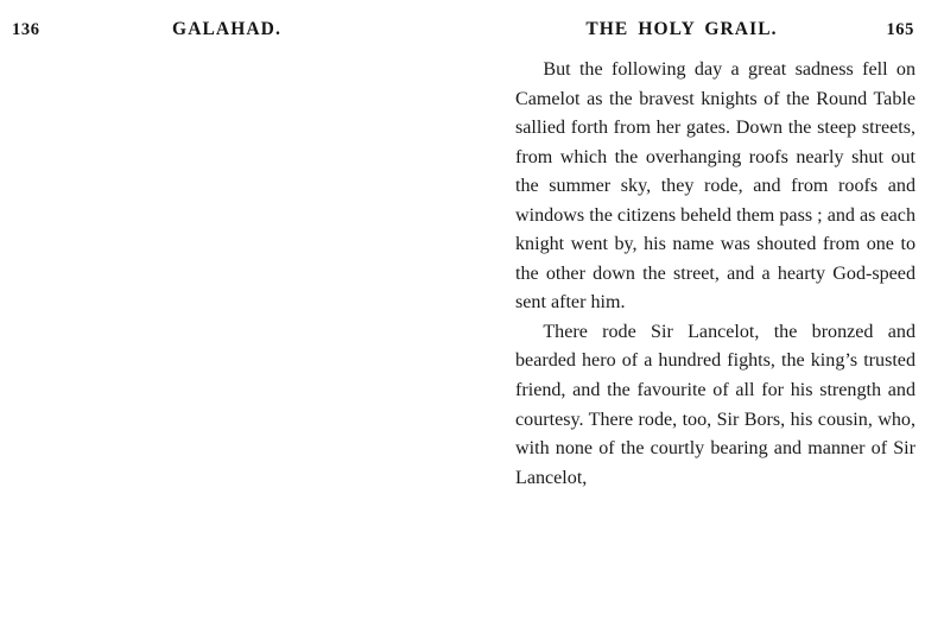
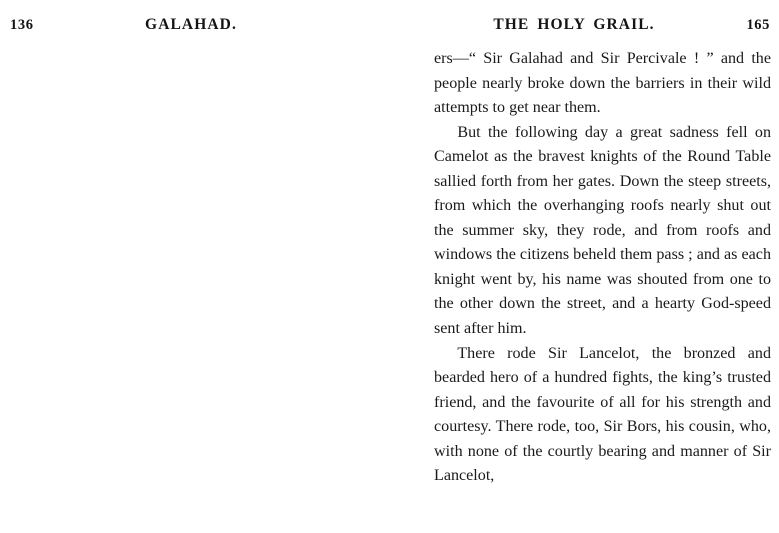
  136
  GALAHAD.
  THE HOLY GRAIL.
  165
+ ers—“ Sir Galahad and Sir Percivale ! ” and the people nearly broke down the barriers in their wild attempts to get near them.
  But the following day a great sadness fell on Camelot as the bravest knights of the Round Table sallied forth from her gates. Down the steep streets, from which the overhanging roofs nearly shut out the summer sky, they rode, and from roofs and windows the citizens beheld them pass ; and as each knight went by, his name was shouted from one to the other down the street, and a hearty God-speed sent after him.
  There rode Sir Lancelot, the bronzed and bearded hero of a hundred fights, the king’s trusted friend, and the favourite of all for his strength and courtesy. There rode, too, Sir Bors, his cousin, who, with none of the courtly bearing and manner of Sir Lancelot,
